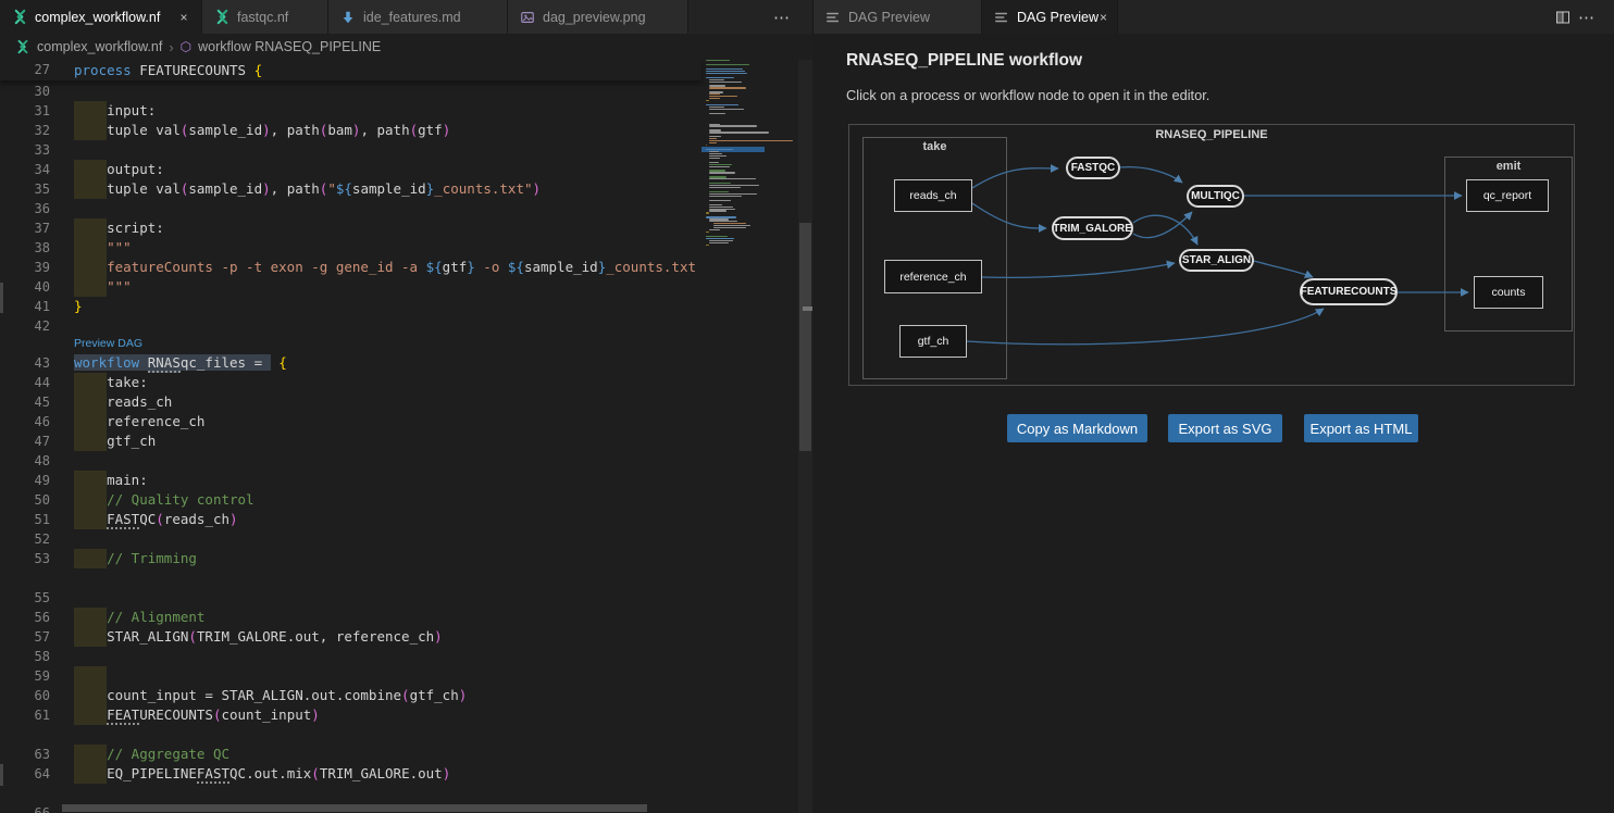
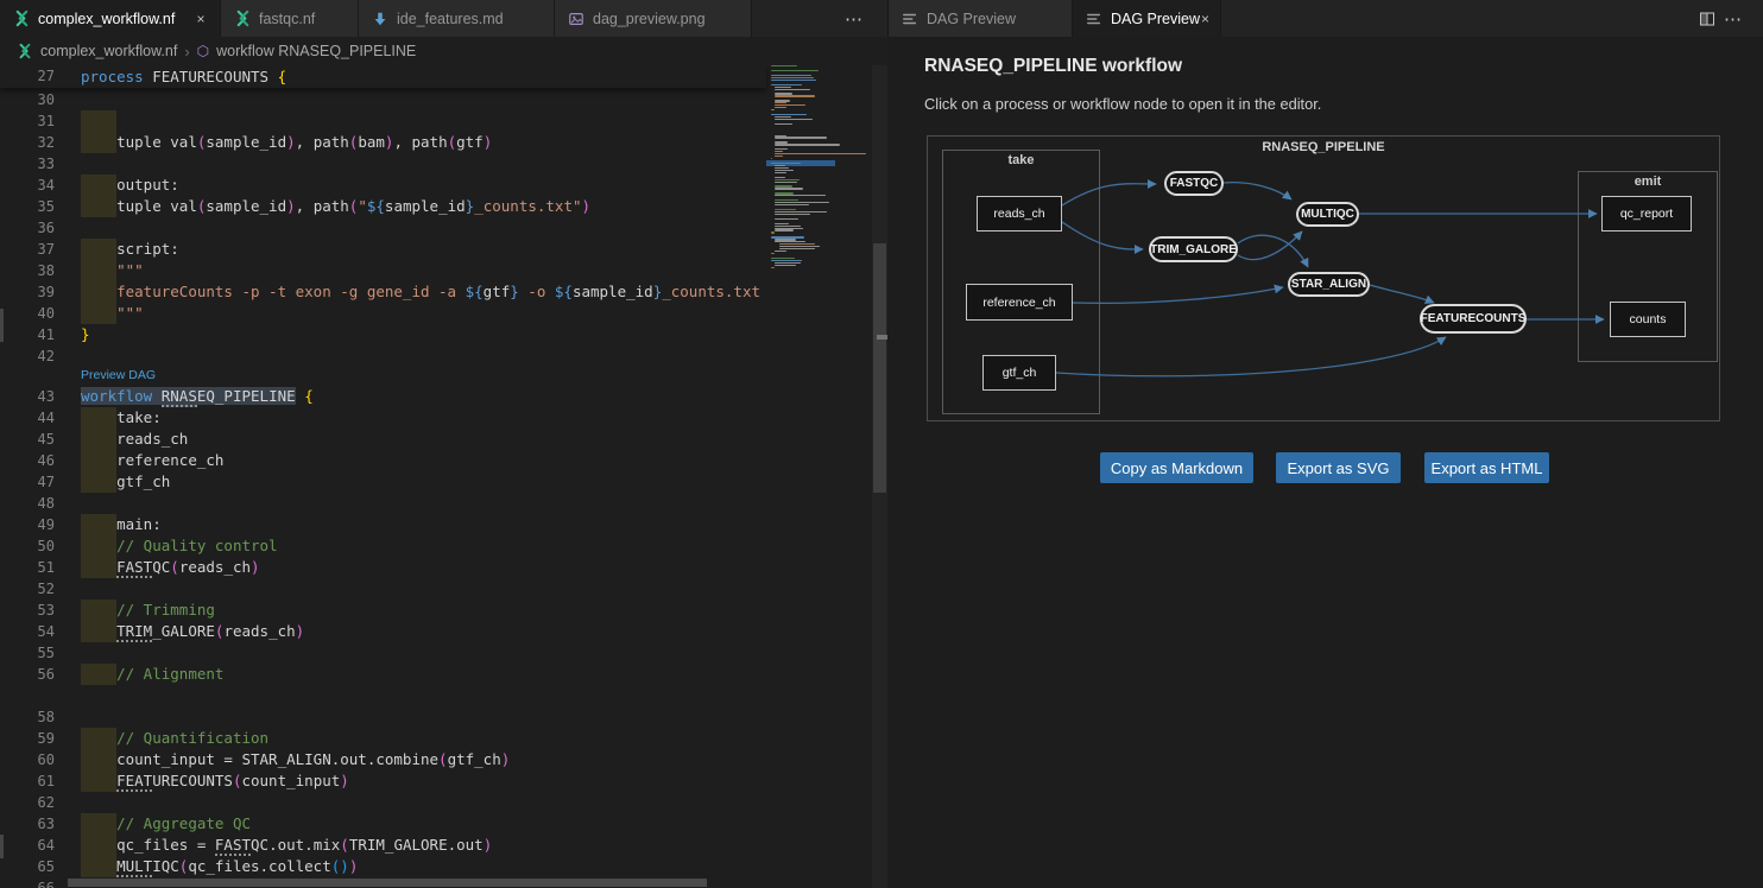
  complex_workflow.nf
  ×
  fastqc.nf
  ide_features.md
  dag_preview.png
  DAG Preview
  DAG Preview
  ×
  ⋯
  ⋯
  complex_workflow.nf
  ›
  ⬡
  workflow RNASEQ_PIPELINE
  30
  31
- input:
  32
  tuple val(sample_id), path(bam), path(gtf)
  33
  34
  output:
  35
  tuple val(sample_id), path("${sample_id}_counts.txt")
  36
  37
  script:
  38
  """
  39
  featureCounts -p -t exon -g gene_id -a ${gtf} -o ${sample_id}_counts.txt
  40
  """
  41
  }
  42
  Preview DAG
  43
- workflow RNASqc_files = {
+ workflow RNASEQ_PIPELINE {
  44
  take:
  45
  reads_ch
  46
  reference_ch
  47
  gtf_ch
  48
  49
  main:
  50
  // Quality control
  51
  FASTQC(reads_ch)
  52
  53
  // Trimming
+ 54
+ TRIM_GALORE(reads_ch)
  55
  56
  // Alignment
- 57
- STAR_ALIGN(TRIM_GALORE.out, reference_ch)
  58
  59
+ // Quantification
  60
  count_input = STAR_ALIGN.out.combine(gtf_ch)
  61
  FEATURECOUNTS(count_input)
+ 62
  63
  // Aggregate QC
  64
- EQ_PIPELINEFASTQC.out.mix(TRIM_GALORE.out)
+ qc_files = FASTQC.out.mix(TRIM_GALORE.out)
+ 65
+ MULTIQC(qc_files.collect())
  27
  process FEATURECOUNTS {
  RNASEQ_PIPELINE workflow
  Click on a process or workflow node to open it in the editor.
  RNASEQ_PIPELINE
  take
  emit
  reads_ch
  reference_ch
  gtf_ch
  FASTQC
  TRIM_GALORE
  MULTIQC
  STAR_ALIGN
  FEATURECOUNTS
  qc_report
  counts
  Copy as Markdown
  Export as SVG
  Export as HTML
